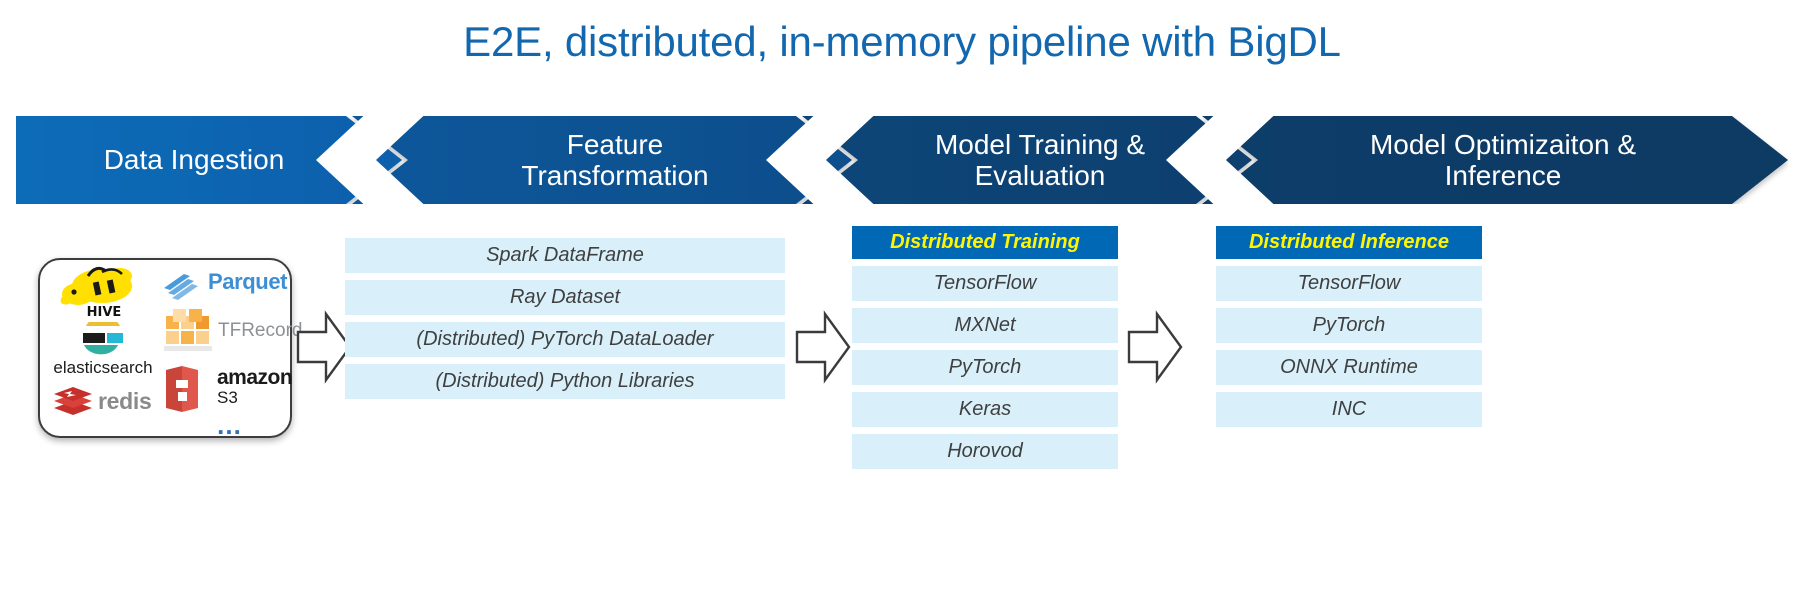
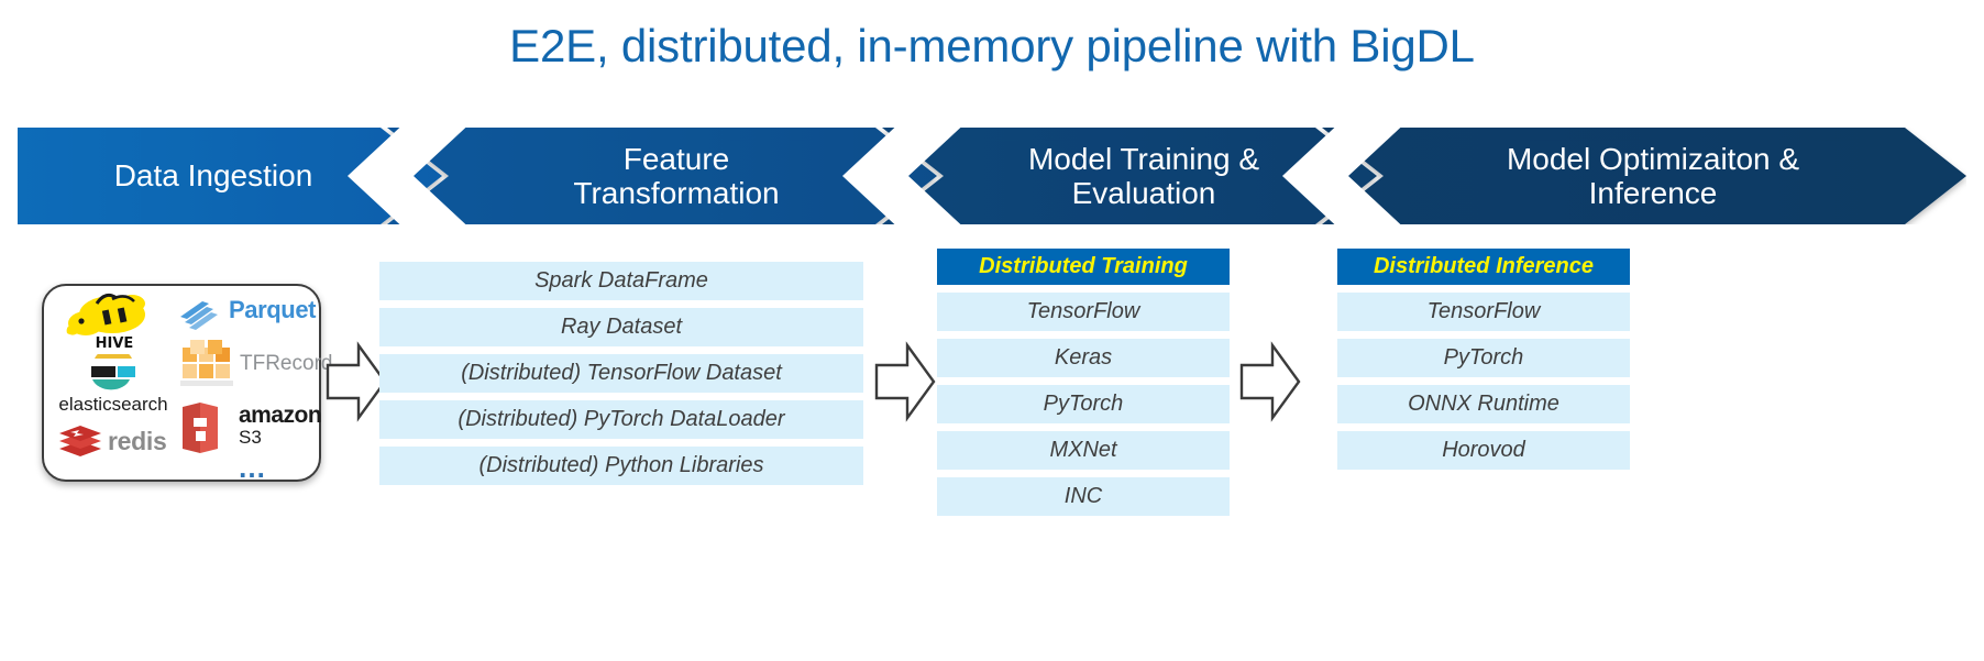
  E2E, distributed, in-memory pipeline with BigDL
  Data Ingestion
  Feature
  Transformation
  Model Training &
  Evaluation
  Model Optimizaiton &
  Inference
  HIVE
  Parquet
  TFRecord
  elasticsearch
  amazon
  S3
  redis
  …
  Spark DataFrame
  Ray Dataset
+ (Distributed) TensorFlow Dataset
  (Distributed) PyTorch DataLoader
  (Distributed) Python Libraries
  Distributed Training
  TensorFlow
- MXNet
+ Keras
  PyTorch
- Keras
+ MXNet
- Horovod
+ INC
  Distributed Inference
  TensorFlow
  PyTorch
  ONNX Runtime
- INC
+ Horovod
